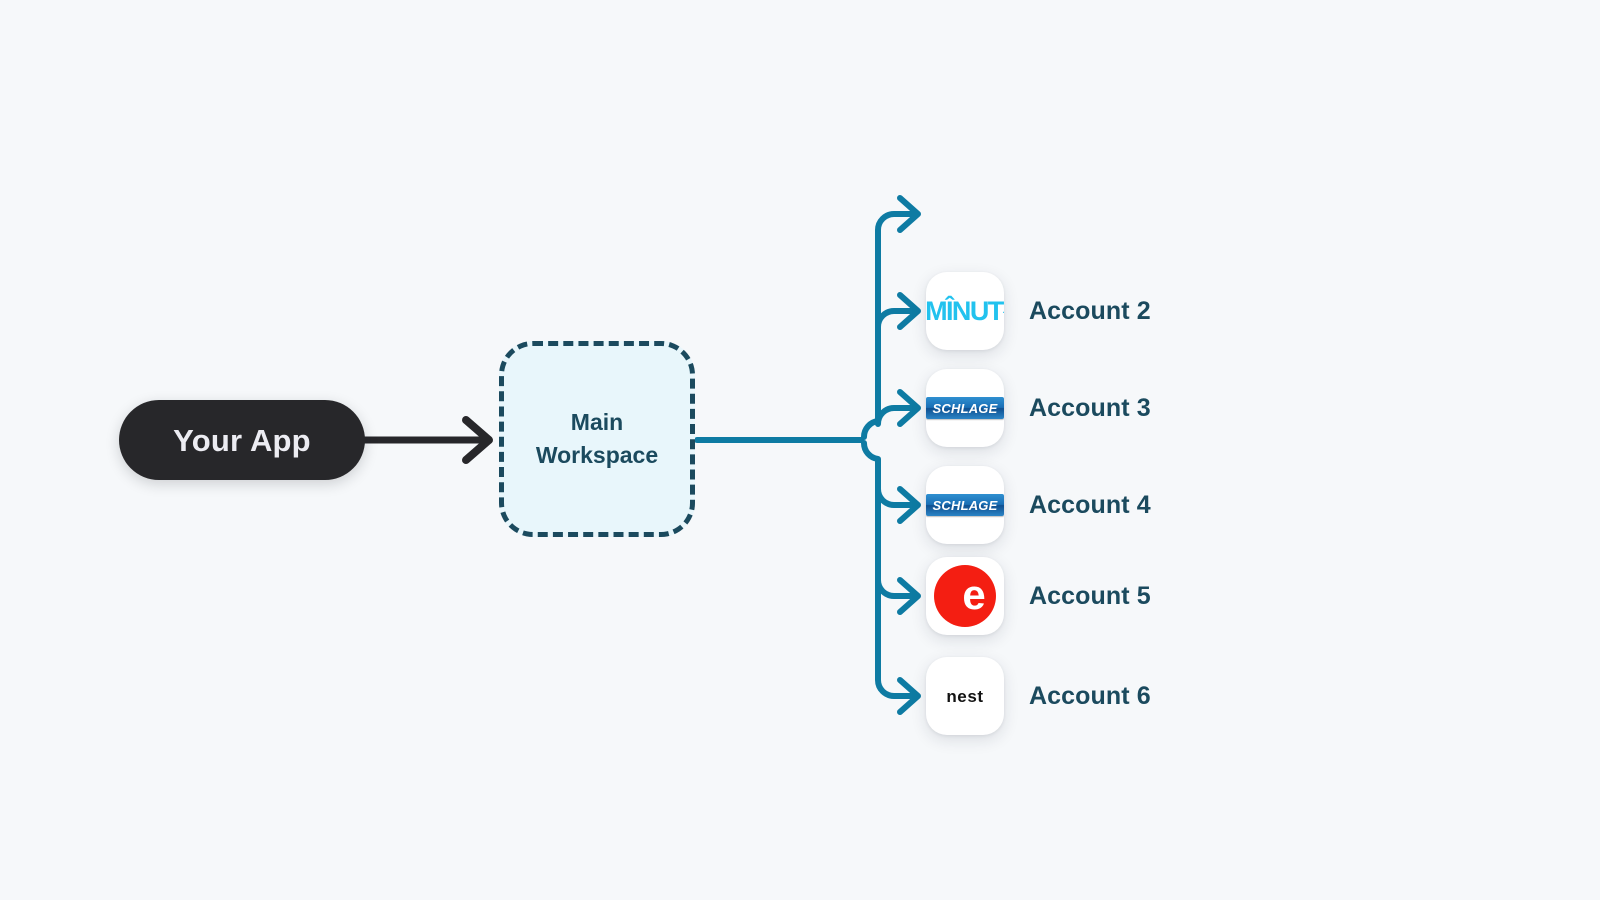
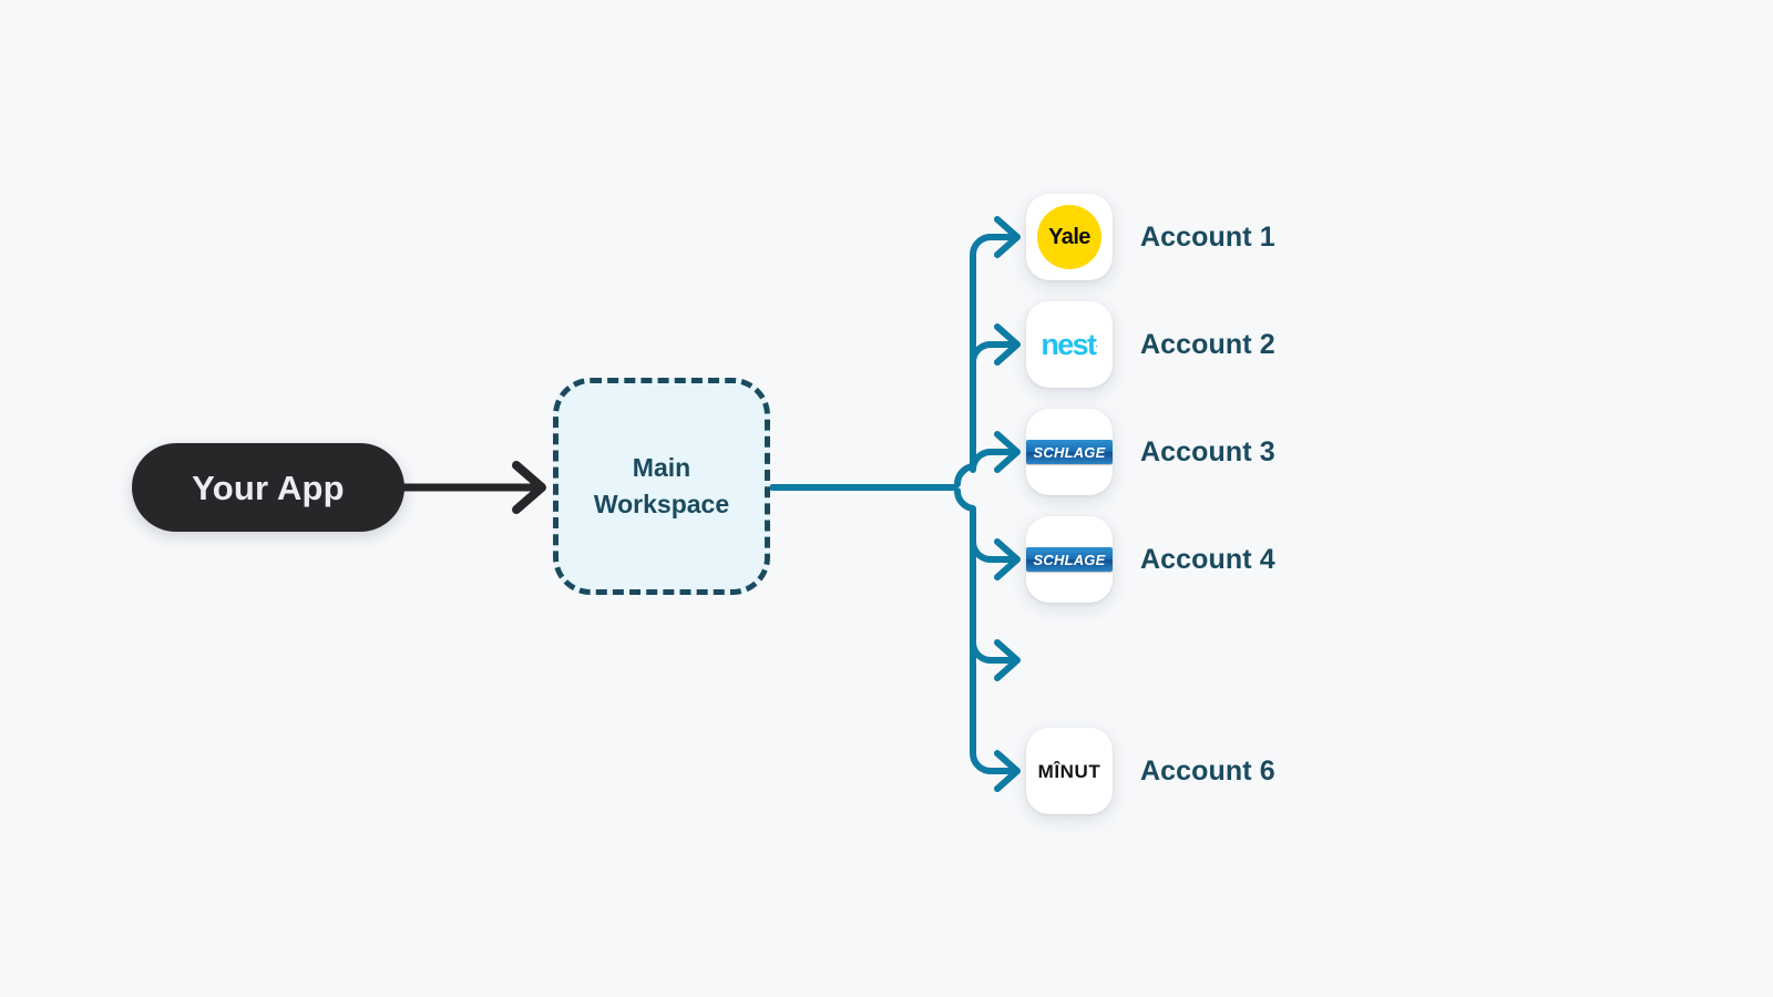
  Your App
  Main
  Workspace
+ Yale
+ Account 1
- MÎNUT
+ nest
  .
  Account 2
  SCHLAGE
  Account 3
  SCHLAGE
  Account 4
- e
- Account 5
- nest
+ MÎNUT
  Account 6
